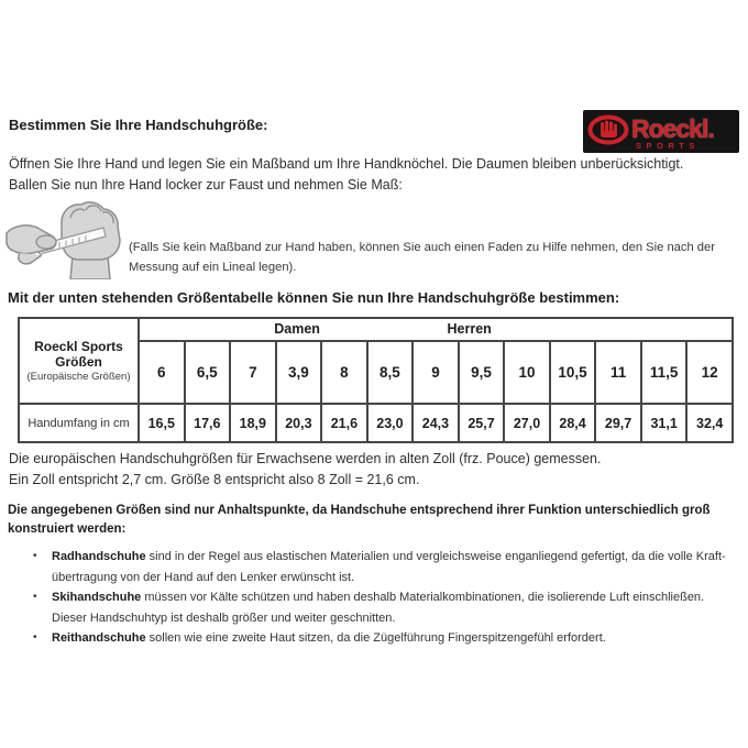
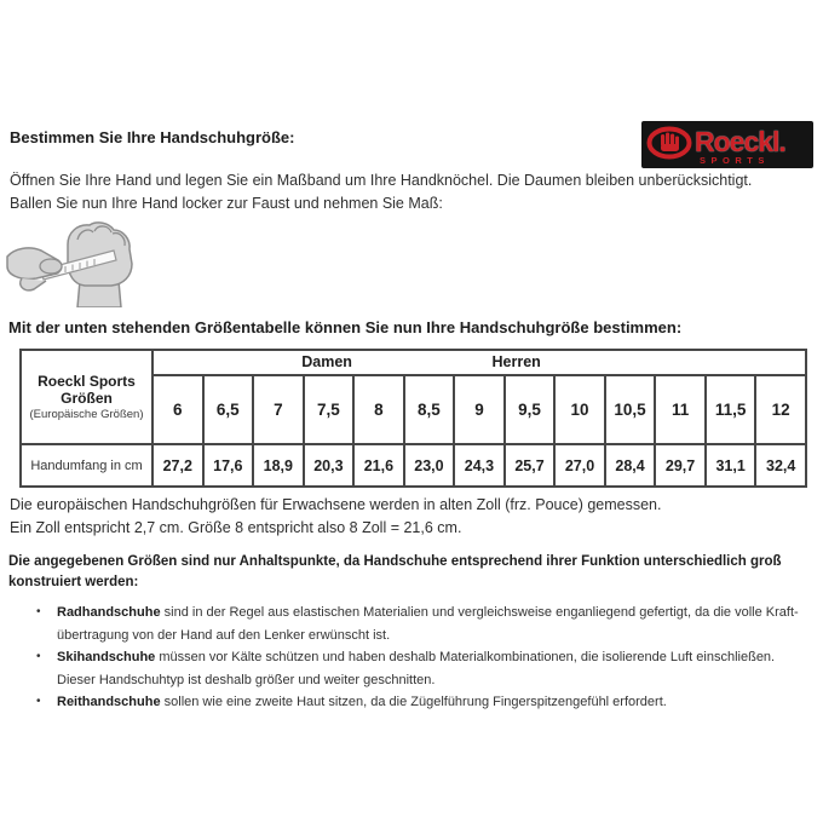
  Bestimmen Sie Ihre Handschuhgröße:
  Roeckl.
  SPORTS
  Öffnen Sie Ihre Hand und legen Sie ein Maßband um Ihre Handknöchel. Die Daumen bleiben unberücksichtigt.
  Ballen Sie nun Ihre Hand locker zur Faust und nehmen Sie Maß:
- (Falls Sie kein Maßband zur Hand haben, können Sie auch einen Faden zu Hilfe nehmen, den Sie nach der Messung auf ein Lineal legen).
  Mit der unten stehenden Größentabelle können Sie nun Ihre Handschuhgröße bestimmen:
  Roeckl Sports Größen (Europäische Größen)	Damen Herren
- 6	6,5	7	3,9	8	8,5	9	9,5	10	10,5	11	11,5	12
+ 6	6,5	7	7,5	8	8,5	9	9,5	10	10,5	11	11,5	12
- Handumfang in cm	16,5	17,6	18,9	20,3	21,6	23,0	24,3	25,7	27,0	28,4	29,7	31,1	32,4
+ Handumfang in cm	27,2	17,6	18,9	20,3	21,6	23,0	24,3	25,7	27,0	28,4	29,7	31,1	32,4
  Die europäischen Handschuhgrößen für Erwachsene werden in alten Zoll (frz. Pouce) gemessen.
  Ein Zoll entspricht 2,7 cm. Größe 8 entspricht also 8 Zoll = 21,6 cm.
  Die angegebenen Größen sind nur Anhaltspunkte, da Handschuhe entsprechend ihrer Funktion unterschiedlich groß konstruiert werden:
  •
  Radhandschuhe sind in der Regel aus elastischen Materialien und vergleichsweise enganliegend gefertigt, da die volle Kraft­bertragung von der Hand auf den Lenker erwünscht ist.
  •
  Skihandschuhe müssen vor Kälte schützen und haben deshalb Materialkombinationen, die isolierende Luft einschließen. Dieser Handschuhtyp ist deshalb größer und weiter geschnitten.
  •
  Reithandschuhe sollen wie eine zweite Haut sitzen, da die Zügelführung Fingerspitzengefühl erfordert.
